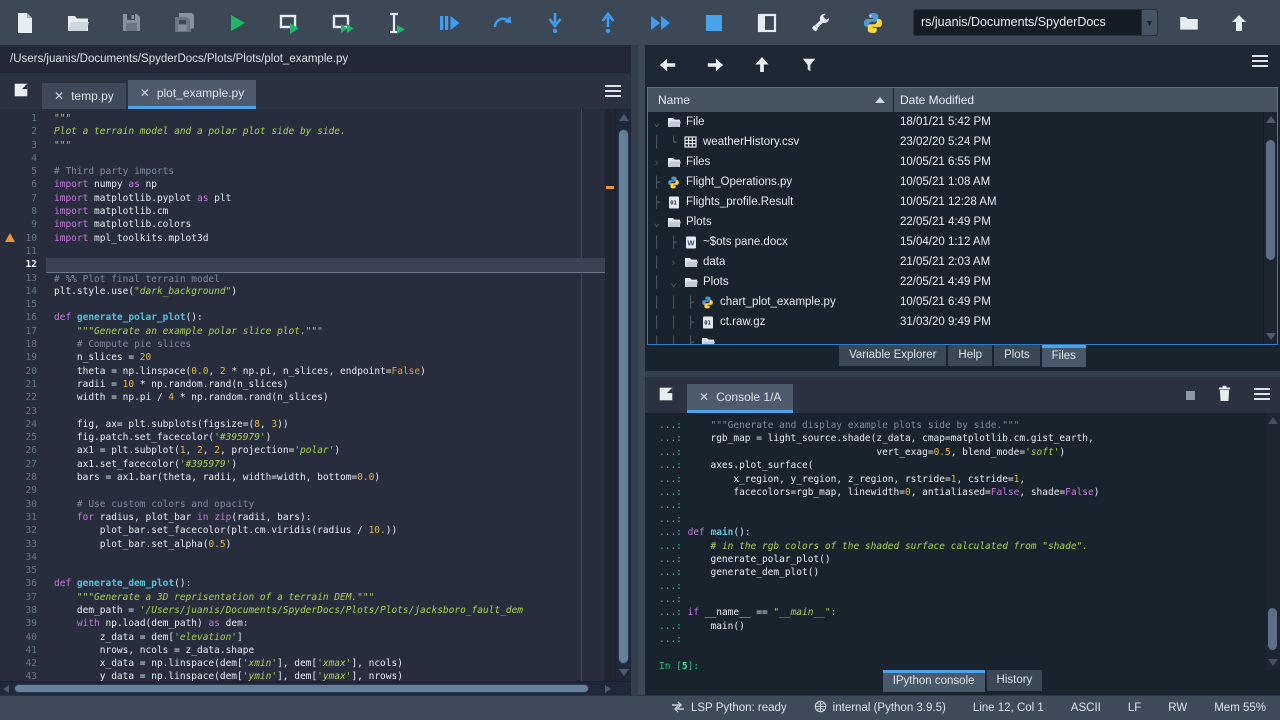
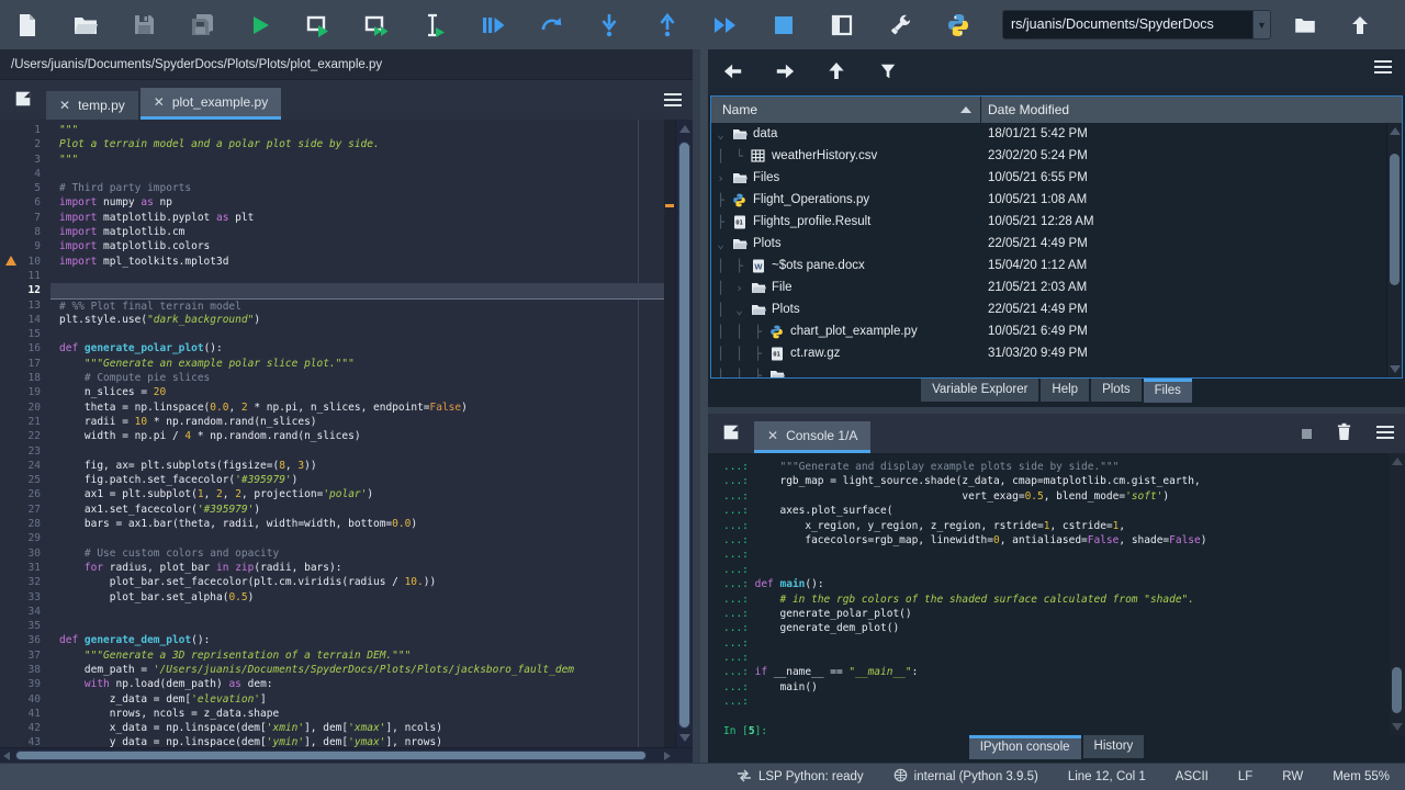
  rs/juanis/Documents/SpyderDocs
  ▼
  /Users/juanis/Documents/SpyderDocs/Plots/Plots/plot_example.py
  ✕
  temp.py
  ✕
  plot_example.py
  1
  2
  3
  4
  5
  6
  7
  8
  9
  10
  11
  12
  13
  14
  15
  16
  17
  18
  19
  20
  21
  22
  23
  24
  25
  26
  27
  28
  29
  30
  31
  32
  33
  34
  35
  36
  37
  38
  39
  40
  41
  42
  43
  """
  Plot a terrain model and a polar plot side by side.
  """
  # Third party imports
  import numpy as np
  import matplotlib.pyplot as plt
  import matplotlib.cm
  import matplotlib.colors
  import mpl_toolkits.mplot3d
  # %% Plot final terrain model
  plt.style.use("dark_background")
  def generate_polar_plot():
  """Generate an example polar slice plot."""
  # Compute pie slices
  n_slices = 20
  theta = np.linspace(0.0, 2 * np.pi, n_slices, endpoint=False)
  radii = 10 * np.random.rand(n_slices)
  width = np.pi / 4 * np.random.rand(n_slices)
  fig, ax= plt.subplots(figsize=(8, 3))
  fig.patch.set_facecolor('#395979')
  ax1 = plt.subplot(1, 2, 2, projection='polar')
  ax1.set_facecolor('#395979')
  bars = ax1.bar(theta, radii, width=width, bottom=0.0)
  # Use custom colors and opacity
  for radius, plot_bar in zip(radii, bars):
  plot_bar.set_facecolor(plt.cm.viridis(radius / 10.))
  plot_bar.set_alpha(0.5)
  def generate_dem_plot():
  """Generate a 3D reprisentation of a terrain DEM."""
  dem_path = '/Users/juanis/Documents/SpyderDocs/Plots/Plots/jacksboro_fault_dem
  with np.load(dem_path) as dem:
  z_data = dem['elevation']
  nrows, ncols = z_data.shape
  x_data = np.linspace(dem['xmin'], dem['xmax'], ncols)
  y_data = np.linspace(dem['ymin'], dem['ymax'], nrows)
  Name
  Date Modified
  ⌄
- File
+ data
  18/01/21 5:42 PM
  │
  └
  weatherHistory.csv
  23/02/20 5:24 PM
  ›
  Files
  10/05/21 6:55 PM
  ├
  Flight_Operations.py
  10/05/21 1:08 AM
  ├
  Flights_profile.Result
  10/05/21 12:28 AM
  ⌄
  Plots
  22/05/21 4:49 PM
  │
  ├
  W
  ~$ots pane.docx
  15/04/20 1:12 AM
  │
  ›
- data
+ File
  21/05/21 2:03 AM
  │
  ⌄
  Plots
  22/05/21 4:49 PM
  │
  │
  ├
  chart_plot_example.py
  10/05/21 6:49 PM
  │
  │
  ├
  ct.raw.gz
  31/03/20 9:49 PM
  │
  │
  ├
  Variable Explorer
  Help
  Plots
  Files
  ✕
  Console 1/A
  ...: """Generate and display example plots side by side."""
  ...: rgb_map = light_source.shade(z_data, cmap=matplotlib.cm.gist_earth,
  ...: vert_exag=0.5, blend_mode='soft')
  ...: axes.plot_surface(
  ...: x_region, y_region, z_region, rstride=1, cstride=1,
  ...: facecolors=rgb_map, linewidth=0, antialiased=False, shade=False)
  ...:
  ...:
  ...: def main():
  ...: # in the rgb colors of the shaded surface calculated from "shade".
  ...: generate_polar_plot()
  ...: generate_dem_plot()
  ...:
  ...:
  ...: if __name__ == "__main__":
  ...: main()
  ...:
  In [5]:
  IPython console
  History
  LSP Python: ready
  internal (Python 3.9.5)
  Line 12, Col 1
  ASCII
  LF
  RW
  Mem 55%
